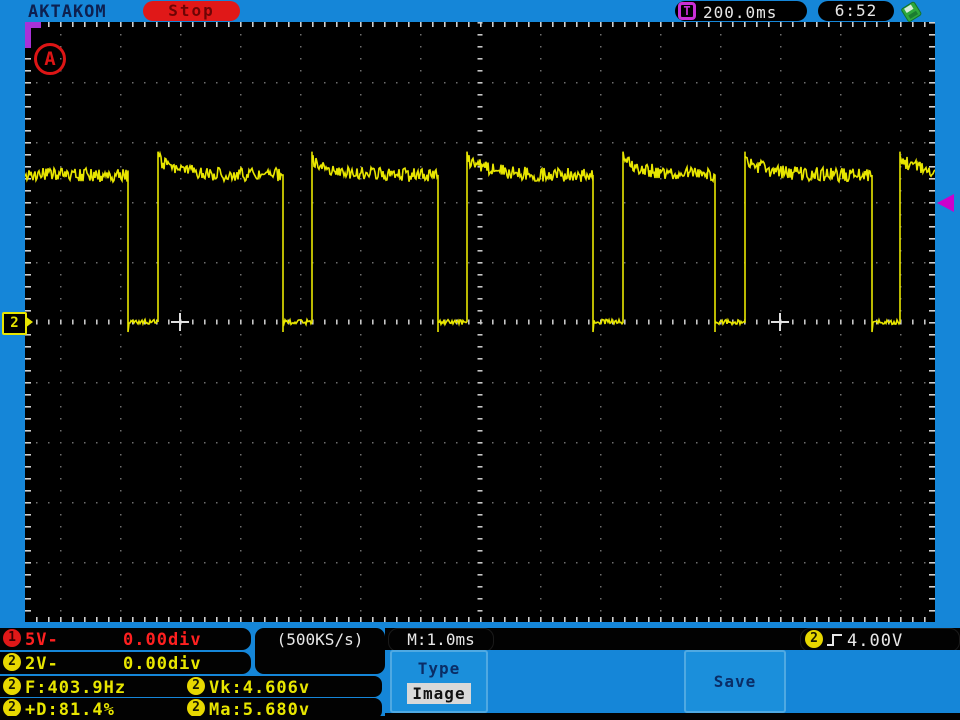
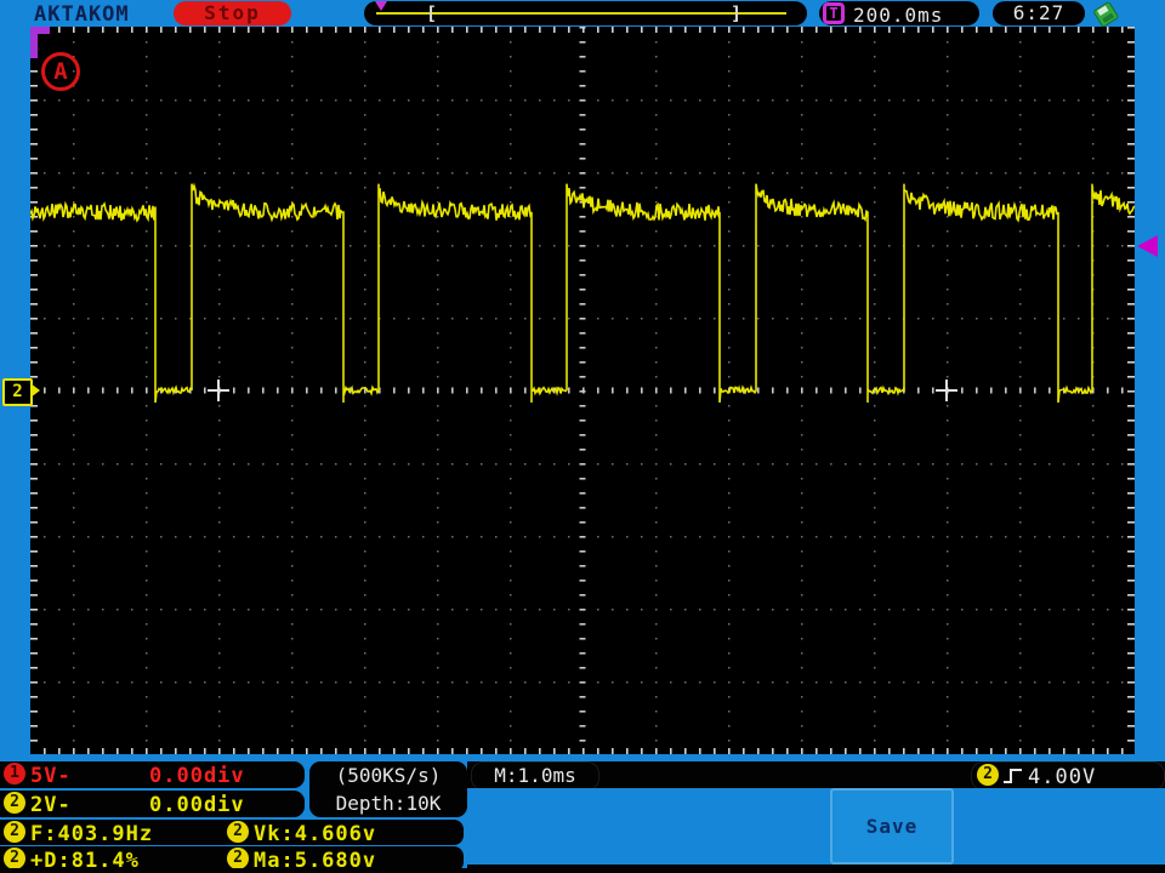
  AKTAKOM
  Stop
+ [
+ ]
  T
  200.0ms
- 6:52
+ 6:27
  A
  2
  1
  5V-
  0.00div
  2
  2V-
  0.00div
  (500KS/s)
+ Depth:10K
  M:1.0ms
  2
  4.00V
  2
  F:403.9Hz
  2
  Vk:4.606v
  2
  +D:81.4%
  2
  Ma:5.680v
- Type
- Image
  Save
